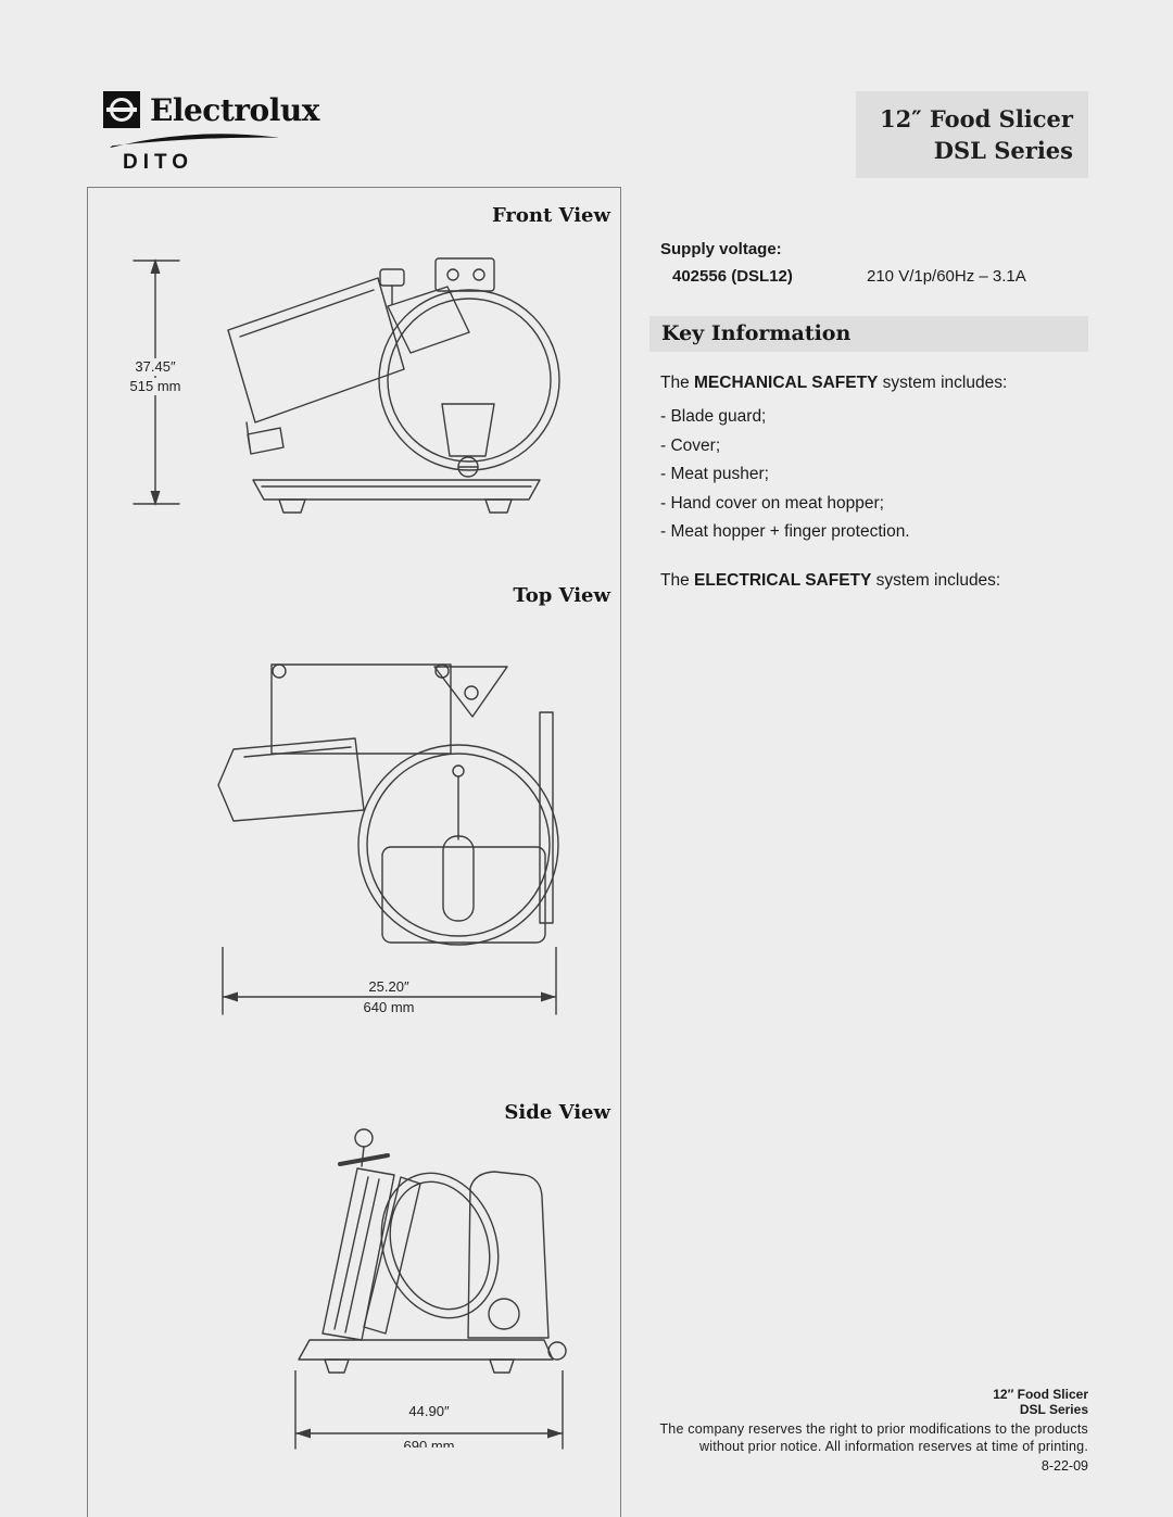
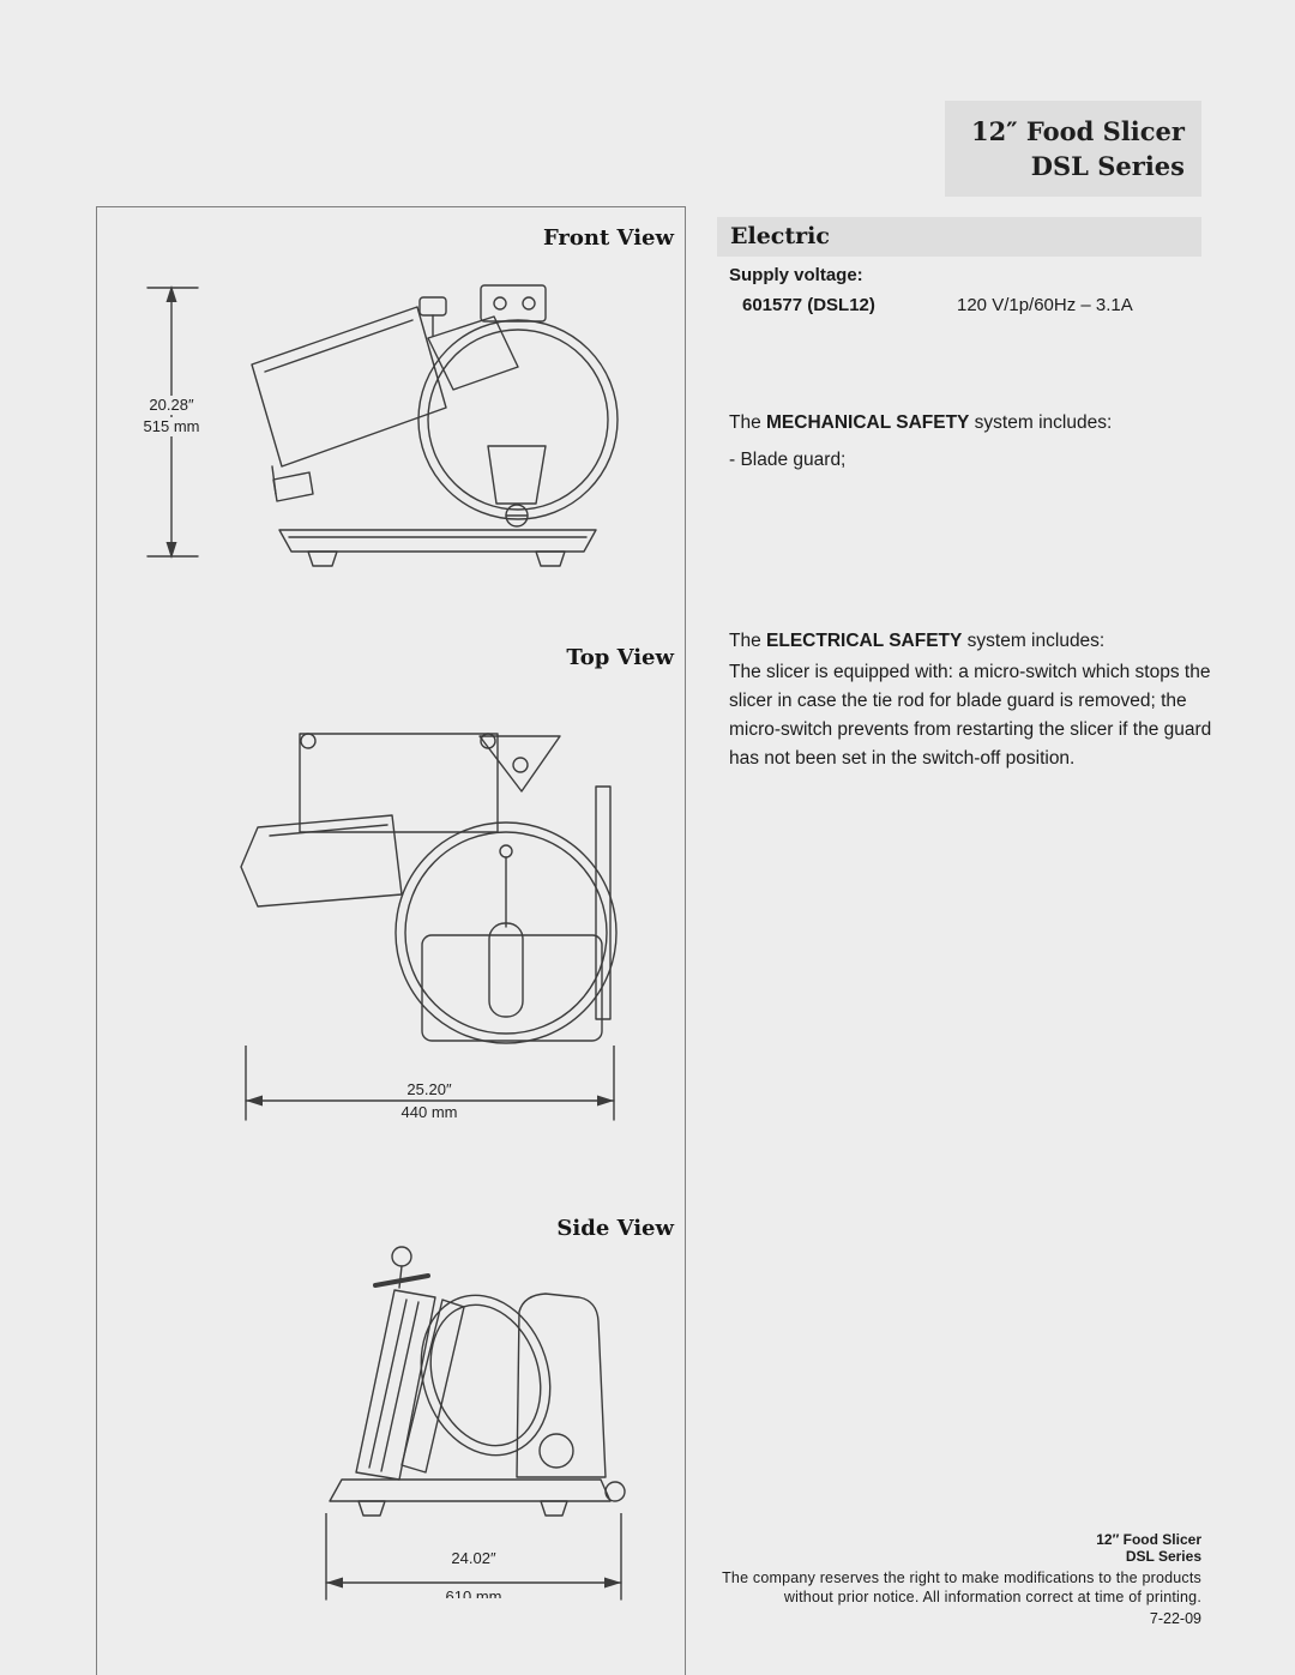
- Electrolux
- DITO
  12″ Food Slicer
  DSL Series
  Front View
  Top View
  Side View
- 37.45″
+ 20.28″
  515 mm
  25.20″
- 640 mm
+ 440 mm
- 44.90″
+ 24.02″
- 690 mm
+ 610 mm
+ Electric
  Supply voltage:
- 402556 (DSL12)
+ 601577 (DSL12)
- 210 V/1p/60Hz – 3.1A
+ 120 V/1p/60Hz – 3.1A
- Key Information
  The MECHANICAL SAFETY system includes:
  - Blade guard;
- - Cover;
- - Meat pusher;
- - Hand cover on meat hopper;
- - Meat hopper + finger protection.
  The ELECTRICAL SAFETY system includes:
+ The slicer is equipped with: a micro-switch which stops the slicer in case the tie rod for blade guard is removed; the micro-switch prevents from restarting the slicer if the guard has not been set in the switch-off position.
  12″ Food Slicer
  DSL Series
- The company reserves the right to prior modifications to the products
+ The company reserves the right to make modifications to the products
- without prior notice. All information reserves at time of printing.
+ without prior notice. All information correct at time of printing.
- 8-22-09
+ 7-22-09
